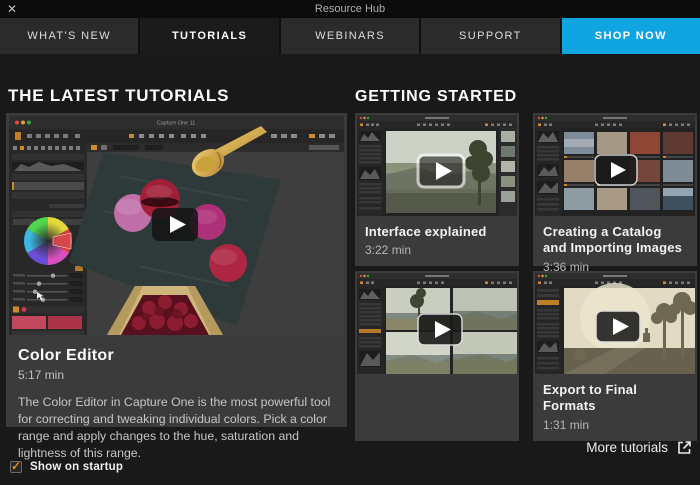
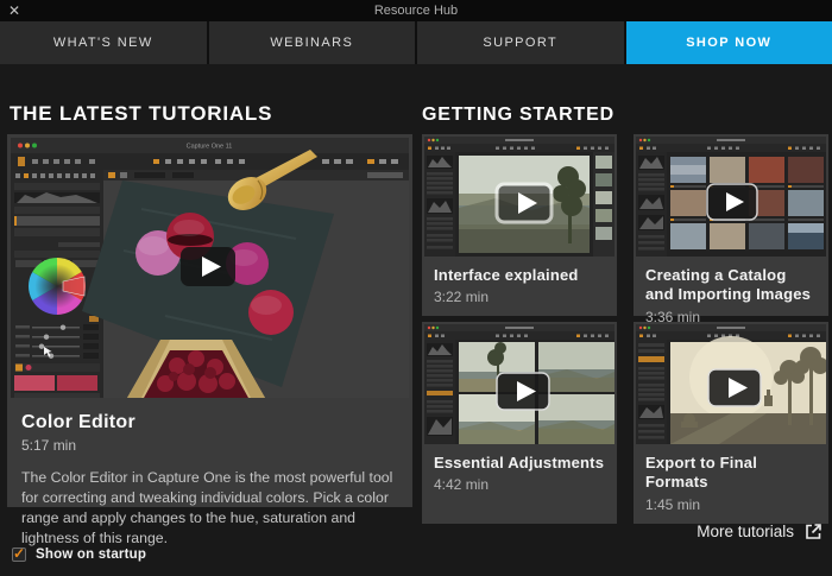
  ✕
  Resource Hub
  WHAT'S NEW
- TUTORIALS
  WEBINARS
  SUPPORT
  SHOP NOW
  THE LATEST TUTORIALS
  GETTING STARTED
  Color Editor
  5:17 min
  The Color Editor in Capture One is the most powerful tool for correcting and tweaking individual colors. Pick a color range and apply changes to the hue, saturation and lightness of this range.
  Interface explained
  3:22 min
  Creating a Catalog and Importing Images
  3:36 min
+ Essential Adjustments
+ 4:42 min
  Export to Final Formats
- 1:31 min
+ 1:45 min
  More tutorials
  ✓
  Show on startup
